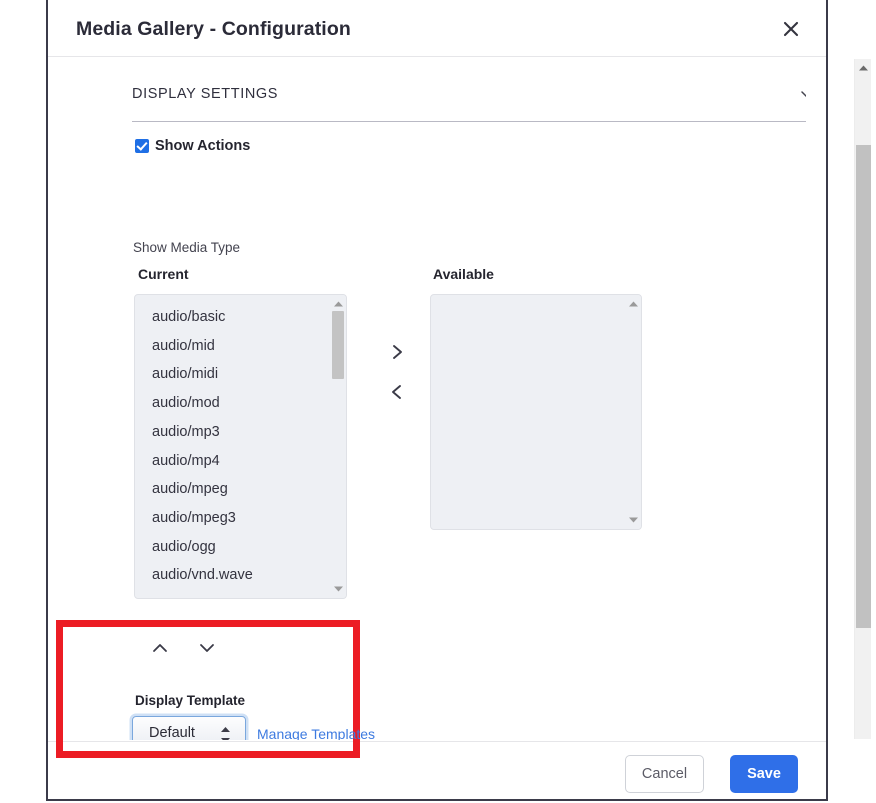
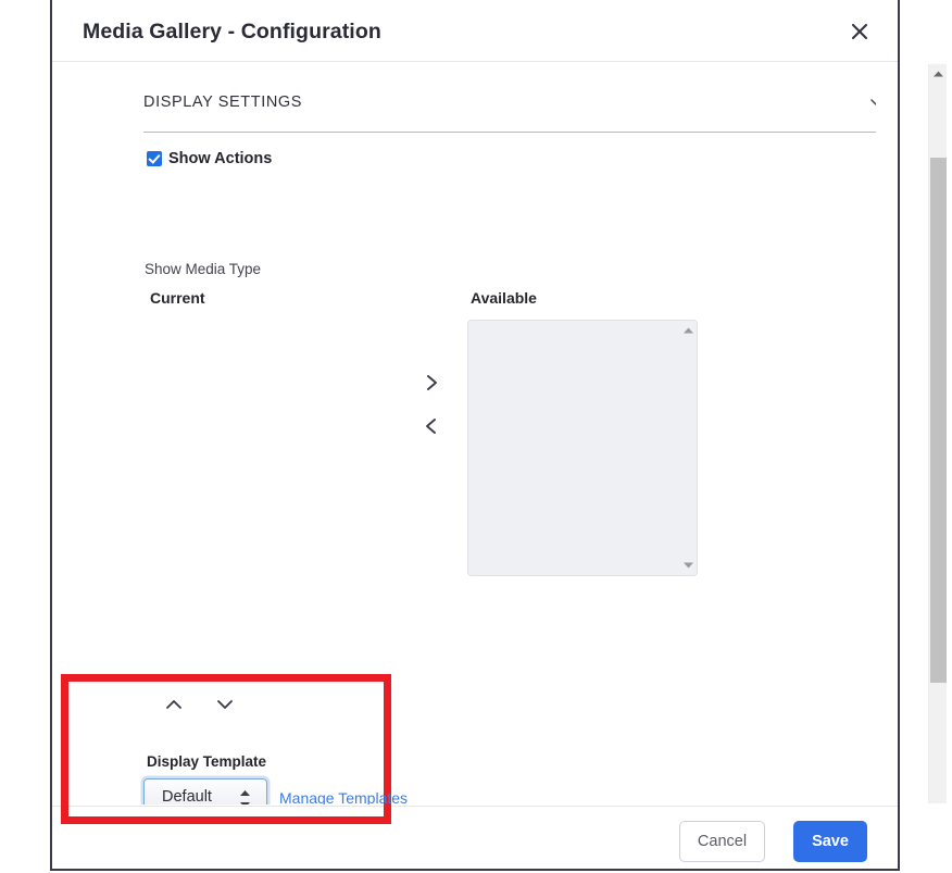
  Media Gallery - Configuration
  DISPLAY SETTINGS
  Show Actions
  Show Media Type
  Current
  Available
- audio/basic
- audio/mid
- audio/midi
- audio/mod
- audio/mp3
- audio/mp4
- audio/mpeg
- audio/mpeg3
- audio/ogg
- audio/vnd.wave
  Display Template
  Default
  Manage Templates
  Cancel
  Save
